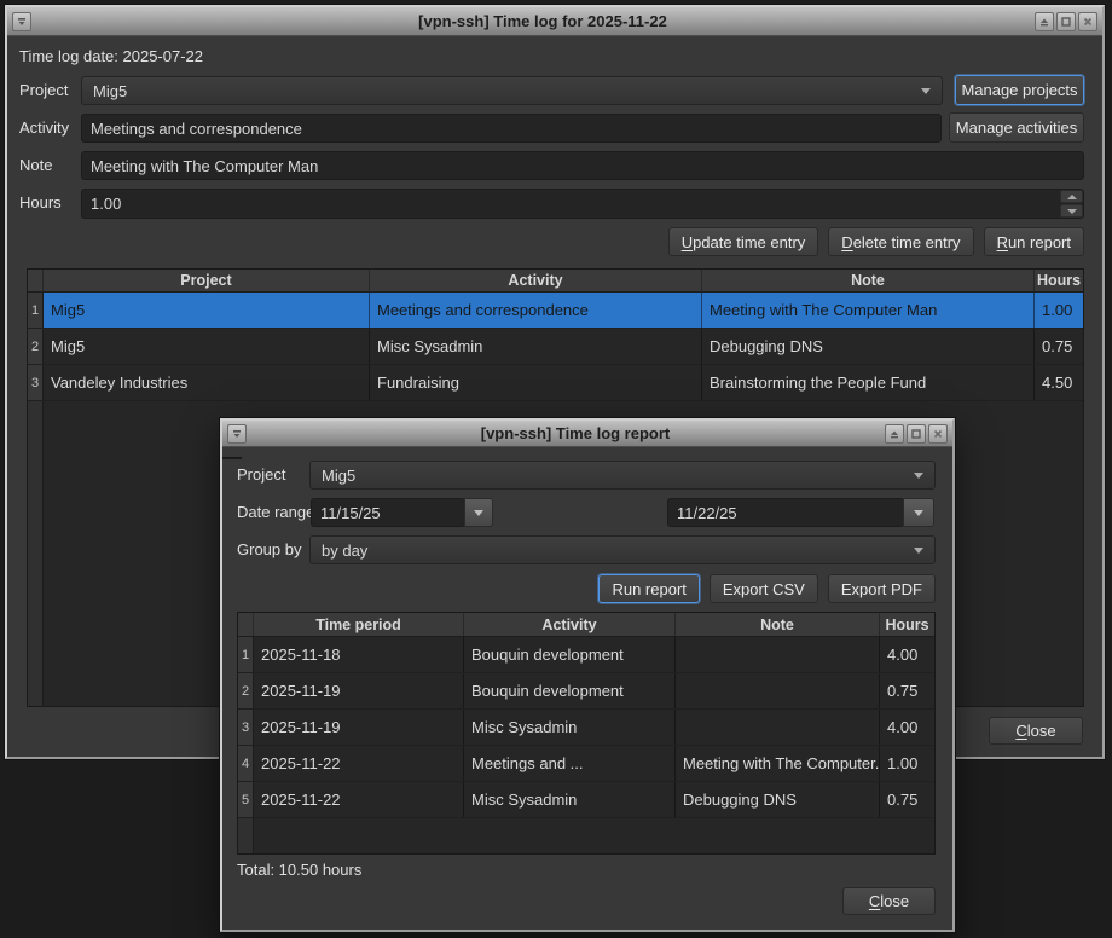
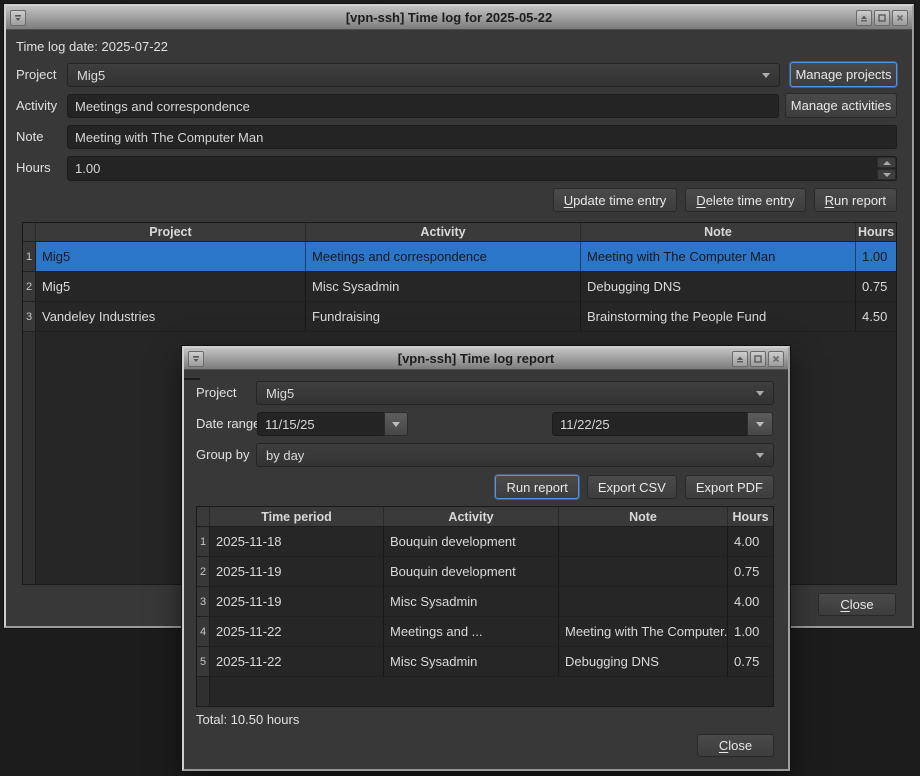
- [vpn-ssh] Time log for 2025-11-22
+ [vpn-ssh] Time log for 2025-05-22
  Time log date: 2025-07-22
  Project
  Mig5
  Manage projects
  Activity
  Meetings and correspondence
  Manage activities
  Note
  Meeting with The Computer Man
  Hours
  1.00
  U
  pdate time entry
  D
  elete time entry
  R
  un report
  Project
  Activity
  Note
  Hours
  1
  Mig5
  Meetings and correspondence
  Meeting with The Computer Man
  1.00
  2
  Mig5
  Misc Sysadmin
  Debugging DNS
  0.75
  3
  Vandeley Industries
  Fundraising
  Brainstorming the People Fund
  4.50
  C
  lose
  [vpn-ssh] Time log report
  Project
  Mig5
  Date rang
  11/15/25
  —
  11/22/25
  Group by
  by day
  Run report
  Export CSV
  Export PDF
  Time period
  Activity
  Note
  Hours
  1
  2025-11-18
  Bouquin development
  4.00
  2
  2025-11-19
  Bouquin development
  0.75
  3
  2025-11-19
  Misc Sysadmin
  4.00
  4
  2025-11-22
  Meetings and ...
  Meeting with The Computer.
  1.00
  5
  2025-11-22
  Misc Sysadmin
  Debugging DNS
  0.75
  Total: 10.50 hours
  C
  lose
